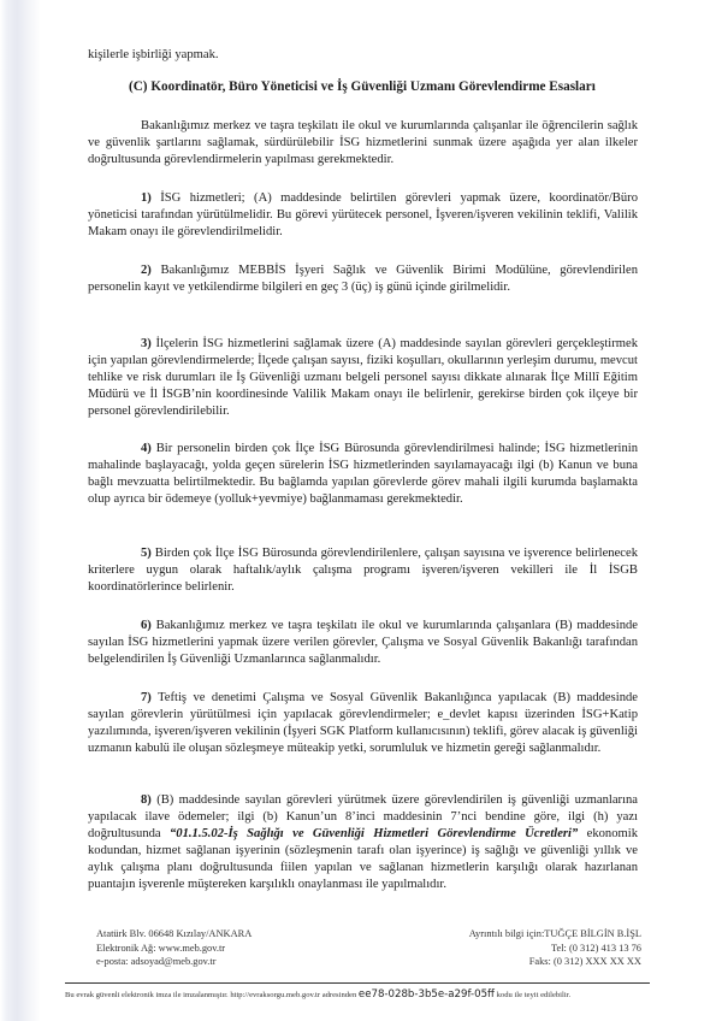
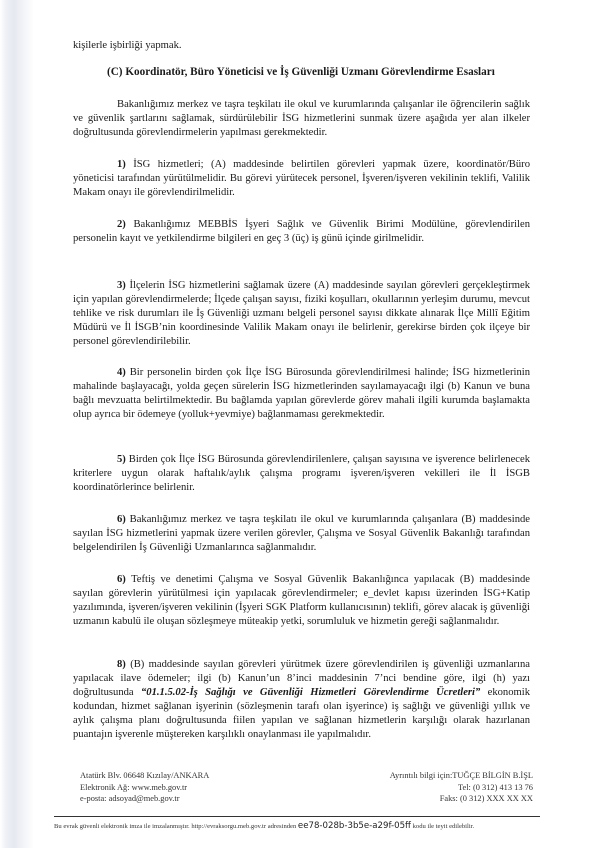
  kişilerle işbirliği yapmak.
  (C) Koordinatör, Büro Yöneticisi ve İş Güvenliği Uzmanı Görevlendirme Esasları
  Bakanlığımız merkez ve taşra teşkilatı ile okul ve kurumlarında çalışanlar ile öğrencilerin sağlık ve güvenlik şartlarını sağlamak, sürdürülebilir İSG hizmetlerini sunmak üzere aşağıda yer alan ilkeler doğrultusunda görevlendirmelerin yapılması gerekmektedir.
  1) İSG hizmetleri; (A) maddesinde belirtilen görevleri yapmak üzere, koordinatör/Büro yöneticisi tarafından yürütülmelidir. Bu görevi yürütecek personel, İşveren/işveren vekilinin teklifi, Valilik Makam onayı ile görevlendirilmelidir.
  2) Bakanlığımız MEBBİS İşyeri Sağlık ve Güvenlik Birimi Modülüne, görevlendirilen personelin kayıt ve yetkilendirme bilgileri en geç 3 (üç) iş günü içinde girilmelidir.
  3) İlçelerin İSG hizmetlerini sağlamak üzere (A) maddesinde sayılan görevleri gerçekleştirmek için yapılan görevlendirmelerde; İlçede çalışan sayısı, fiziki koşulları, okullarının yerleşim durumu, mevcut tehlike ve risk durumları ile İş Güvenliği uzmanı belgeli personel sayısı dikkate alınarak İlçe Millî Eğitim Müdürü ve İl İSGB’nin koordinesinde Valilik Makam onayı ile belirlenir, gerekirse birden çok ilçeye bir personel görevlendirilebilir.
  4) Bir personelin birden çok İlçe İSG Bürosunda görevlendirilmesi halinde; İSG hizmetlerinin mahalinde başlayacağı, yolda geçen sürelerin İSG hizmetlerinden sayılamayacağı ilgi (b) Kanun ve buna bağlı mevzuatta belirtilmektedir. Bu bağlamda yapılan görevlerde görev mahali ilgili kurumda başlamakta olup ayrıca bir ödemeye (yolluk+yevmiye) bağlanmaması gerekmektedir.
  5) Birden çok İlçe İSG Bürosunda görevlendirilenlere, çalışan sayısına ve işverence belirlenecek kriterlere uygun olarak haftalık/aylık çalışma programı işveren/işveren vekilleri ile İl İSGB koordinatörlerince belirlenir.
  6) Bakanlığımız merkez ve taşra teşkilatı ile okul ve kurumlarında çalışanlara (B) maddesinde sayılan İSG hizmetlerini yapmak üzere verilen görevler, Çalışma ve Sosyal Güvenlik Bakanlığı tarafından belgelendirilen İş Güvenliği Uzmanlarınca sağlanmalıdır.
- 7) Teftiş ve denetimi Çalışma ve Sosyal Güvenlik Bakanlığınca yapılacak (B) maddesinde sayılan görevlerin yürütülmesi için yapılacak görevlendirmeler; e_devlet kapısı üzerinden İSG+Katip yazılımında, işveren/işveren vekilinin (İşyeri SGK Platform kullanıcısının) teklifi, görev alacak iş güvenliği uzmanın kabulü ile oluşan sözleşmeye müteakip yetki, sorumluluk ve hizmetin gereği sağlanmalıdır.
+ 6) Teftiş ve denetimi Çalışma ve Sosyal Güvenlik Bakanlığınca yapılacak (B) maddesinde sayılan görevlerin yürütülmesi için yapılacak görevlendirmeler; e_devlet kapısı üzerinden İSG+Katip yazılımında, işveren/işveren vekilinin (İşyeri SGK Platform kullanıcısının) teklifi, görev alacak iş güvenliği uzmanın kabulü ile oluşan sözleşmeye müteakip yetki, sorumluluk ve hizmetin gereği sağlanmalıdır.
  8) (B) maddesinde sayılan görevleri yürütmek üzere görevlendirilen iş güvenliği uzmanlarına yapılacak ilave ödemeler; ilgi (b) Kanun’un 8’inci maddesinin 7’nci bendine göre, ilgi (h) yazı doğrultusunda “01.1.5.02-İş Sağlığı ve Güvenliği Hizmetleri Görevlendirme Ücretleri” ekonomik kodundan, hizmet sağlanan işyerinin (sözleşmenin tarafı olan işyerince) iş sağlığı ve güvenliği yıllık ve aylık çalışma planı doğrultusunda fiilen yapılan ve sağlanan hizmetlerin karşılığı olarak hazırlanan puantajın işverenle müştereken karşılıklı onaylanması ile yapılmalıdır.
  Atatürk Blv. 06648 Kızılay/ANKARA
  Elektronik Ağ: www.meb.gov.tr
  e-posta: adsoyad@meb.gov.tr
  Ayrıntılı bilgi için:TUĞÇE BİLGİN B.İŞL
  Tel: (0 312) 413 13 76
  Faks: (0 312) XXX XX XX
